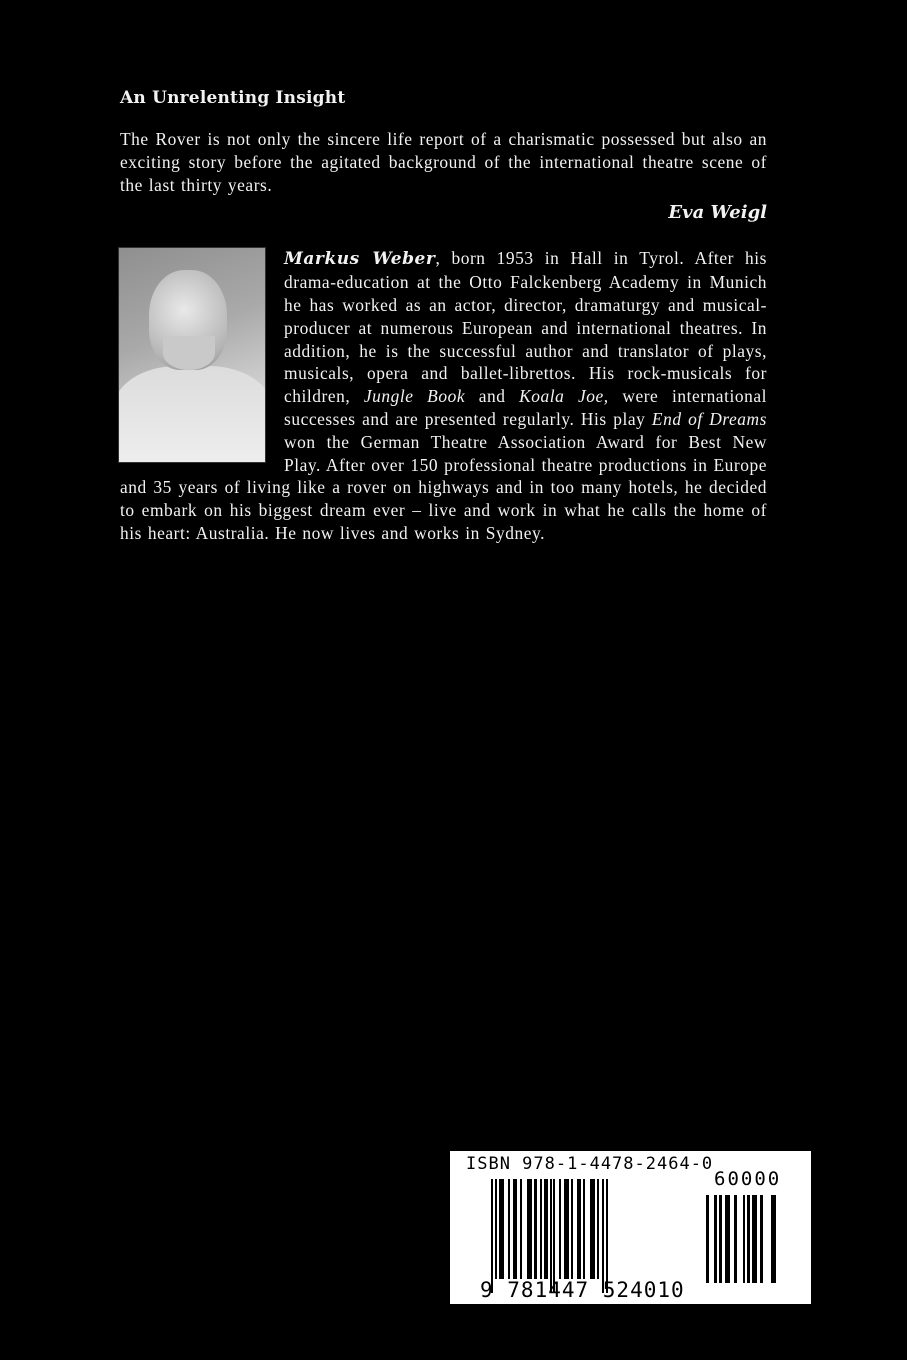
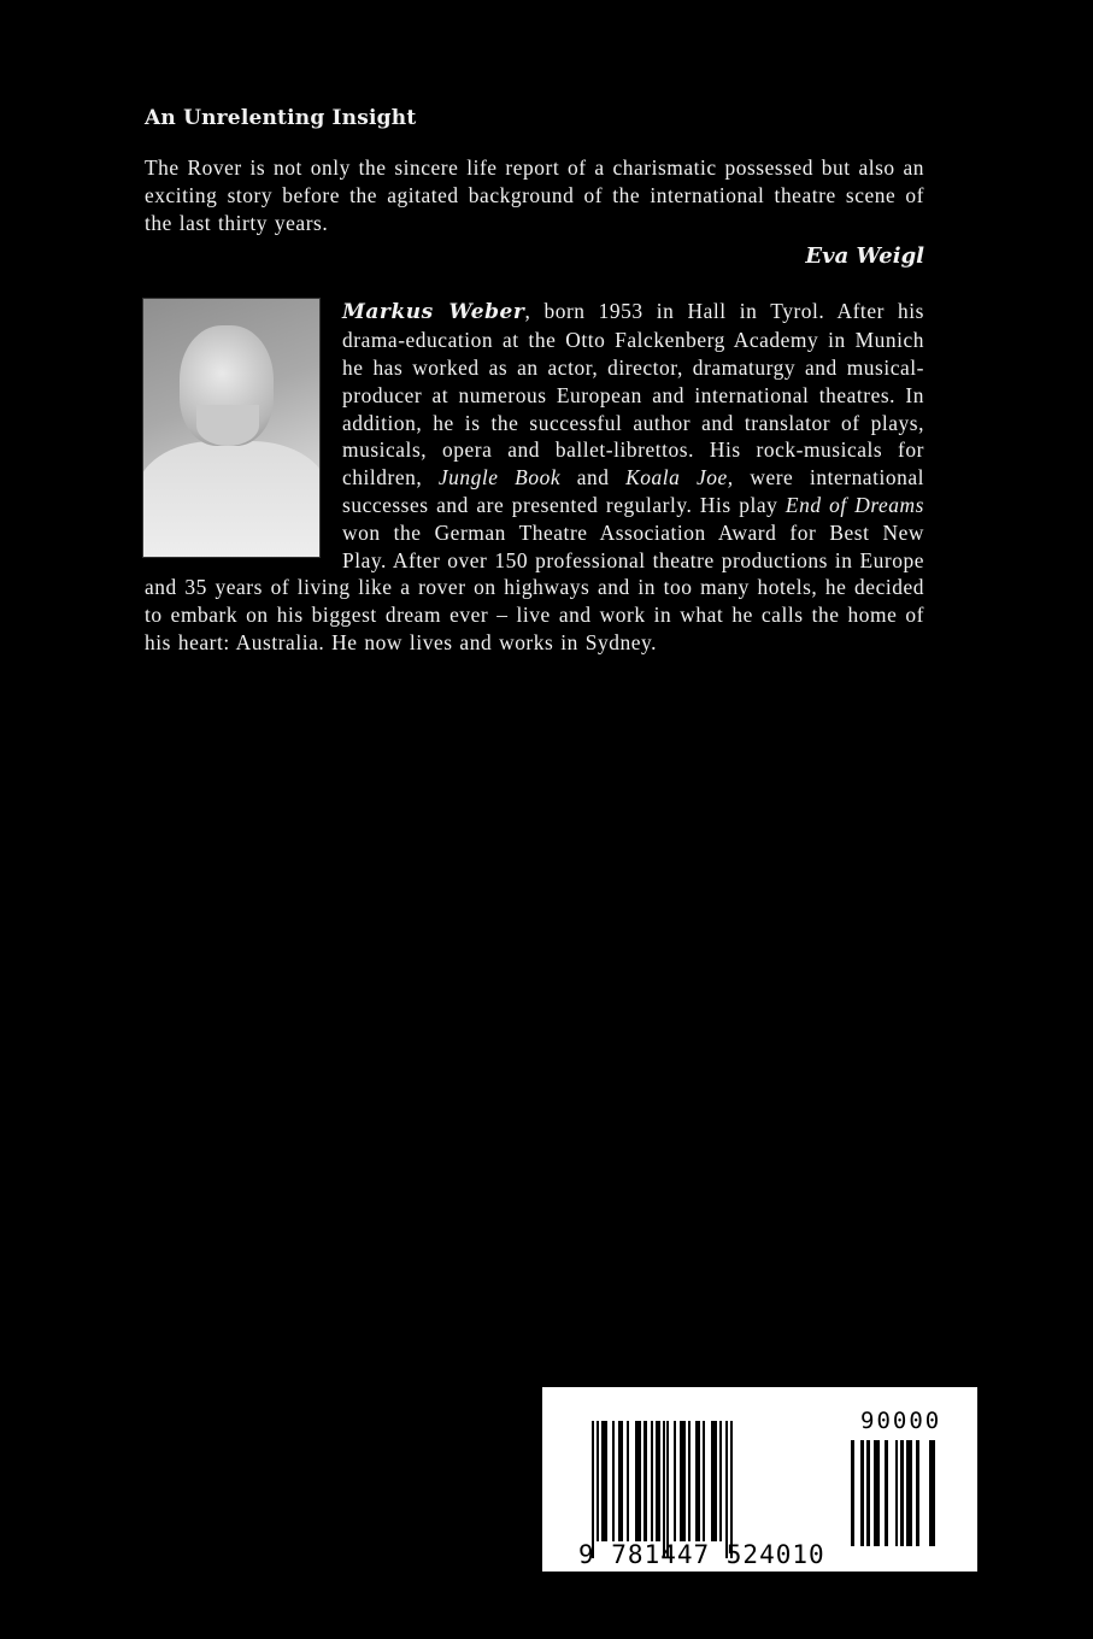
  An Unrelenting Insight
  The Rover is not only the sincere life report of a charismatic possessed but also an exciting story before the agitated background of the international theatre scene of the last thirty years.
  Eva Weigl
  Markus Weber, born 1953 in Hall in Tyrol. After his drama-education at the Otto Falckenberg Academy in Munich he has worked as an actor, director, dramaturgy and musical-producer at numerous European and international theatres. In addition, he is the successful author and translator of plays, musicals, opera and ballet-librettos. His rock-musicals for children, Jungle Book and Koala Joe, were international successes and are presented regularly. His play End of Dreams won the German Theatre Association Award for Best New Play. After over 150 professional theatre productions in Europe and 35 years of living like a rover on highways and in too many hotels, he decided to embark on his biggest dream ever – live and work in what he calls the home of his heart: Australia. He now lives and works in Sydney.
- ISBN 978-1-4478-2464-0
- 60000
+ 90000
  9 781447 524010
